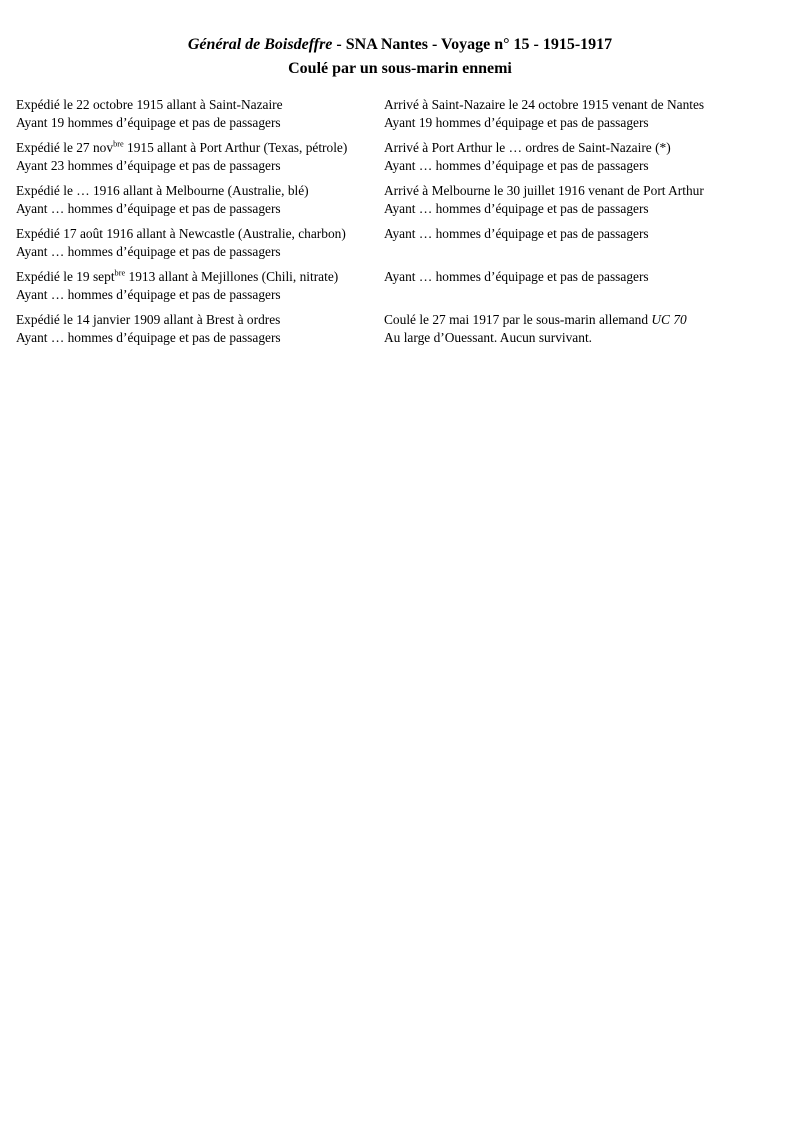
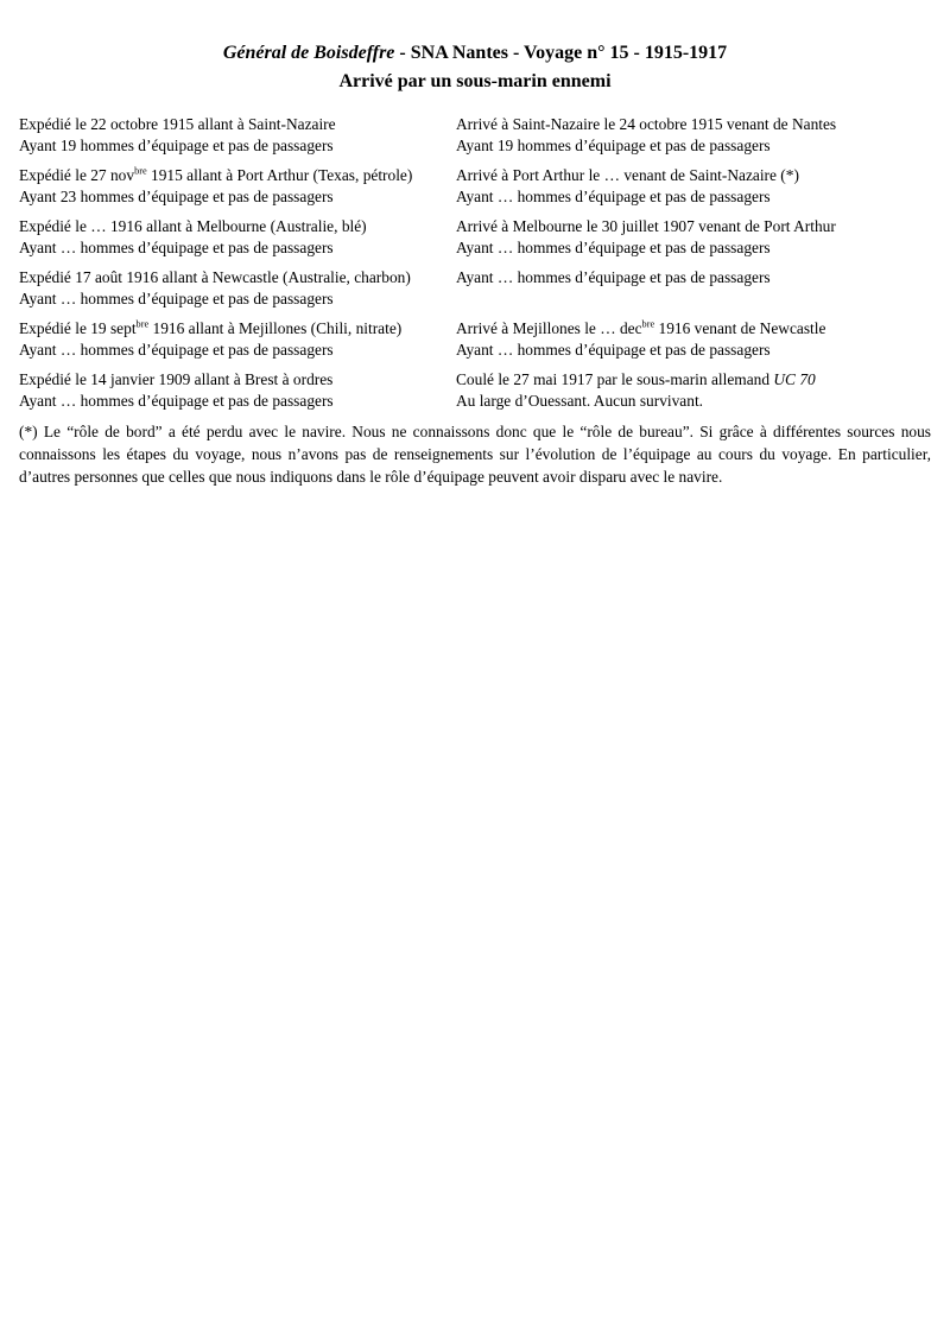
  Général de Boisdeffre - SNA Nantes - Voyage n° 15 - 1915-1917
- Coulé par un sous-marin ennemi
+ Arrivé par un sous-marin ennemi
  Expédié le 22 octobre 1915 allant à Saint-Nazaire
  Ayant 19 hommes d’équipage et pas de passagers
  Arrivé à Saint-Nazaire le 24 octobre 1915 venant de Nantes
  Ayant 19 hommes d’équipage et pas de passagers
  Expédié le 27 novbre 1915 allant à Port Arthur (Texas, pétrole)
  Ayant 23 hommes d’équipage et pas de passagers
- Arrivé à Port Arthur le … ordres de Saint-Nazaire (*)
+ Arrivé à Port Arthur le … venant de Saint-Nazaire (*)
  Ayant … hommes d’équipage et pas de passagers
  Expédié le … 1916 allant à Melbourne (Australie, blé)
  Ayant … hommes d’équipage et pas de passagers
- Arrivé à Melbourne le 30 juillet 1916 venant de Port Arthur
+ Arrivé à Melbourne le 30 juillet 1907 venant de Port Arthur
  Ayant … hommes d’équipage et pas de passagers
  Expédié 17 août 1916 allant à Newcastle (Australie, charbon)
  Ayant … hommes d’équipage et pas de passagers
  Ayant … hommes d’équipage et pas de passagers
- Expédié le 19 septbre 1913 allant à Mejillones (Chili, nitrate)
+ Expédié le 19 septbre 1916 allant à Mejillones (Chili, nitrate)
  Ayant … hommes d’équipage et pas de passagers
+ Arrivé à Mejillones le … decbre 1916 venant de Newcastle
  Ayant … hommes d’équipage et pas de passagers
  Expédié le 14 janvier 1909 allant à Brest à ordres
  Ayant … hommes d’équipage et pas de passagers
  Coulé le 27 mai 1917 par le sous-marin allemand UC 70
  Au large d’Ouessant. Aucun survivant.
+ (*) Le “rôle de bord” a été perdu avec le navire. Nous ne connaissons donc que le “rôle de bureau”. Si grâce à différentes sources nous connaissons les étapes du voyage, nous n’avons pas de renseignements sur l’évolution de l’équipage au cours du voyage. En particulier, d’autres personnes que celles que nous indiquons dans le rôle d’équipage peuvent avoir disparu avec le navire.
